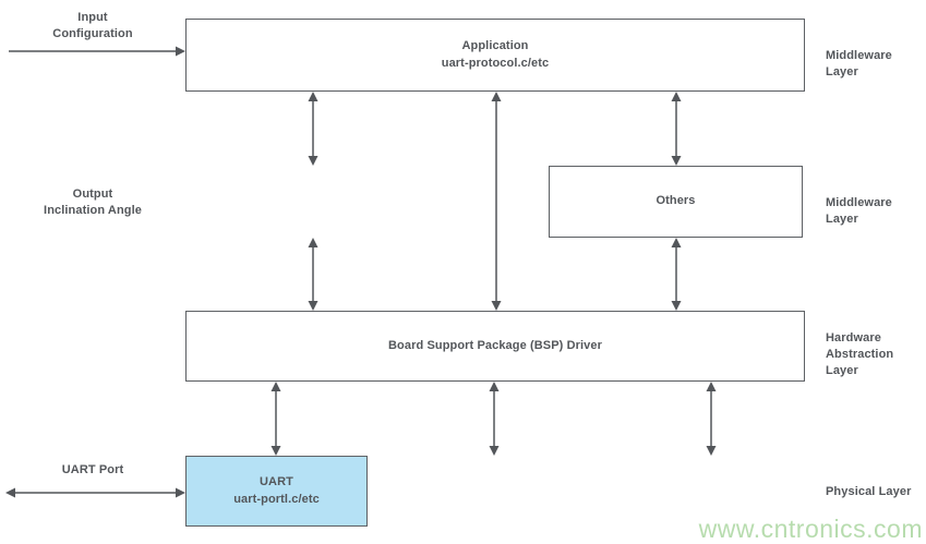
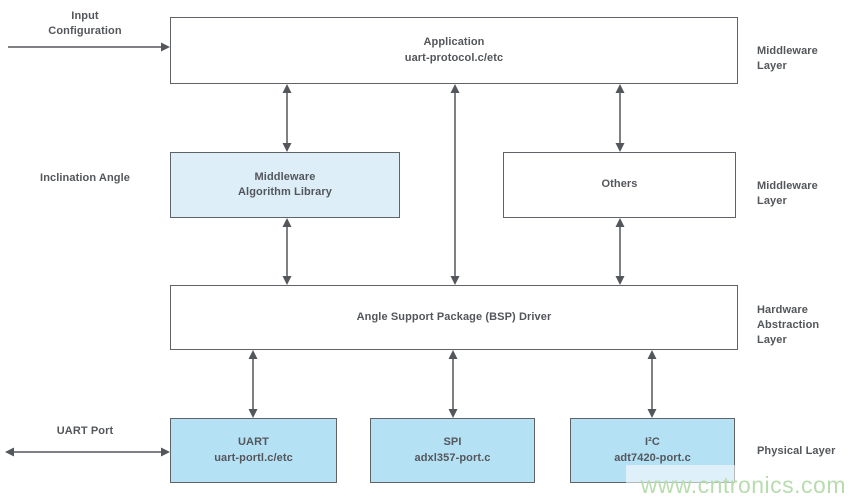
  Input
  Configuration
- Output
  Inclination Angle
  UART Port
  Application
  uart-protocol.c/etc
+ Middleware
+ Algorithm Library
  Others
- Board Support Package (BSP) Driver
+ Angle Support Package (BSP) Driver
  UART
  uart-portl.c/etc
+ SPI
+ adxl357-port.c
+ I²C
+ adt7420-port.c
  Middleware Layer
  Middleware Layer
  Hardware
  Abstraction Layer
  Physical Layer
  www.cntronics.com
